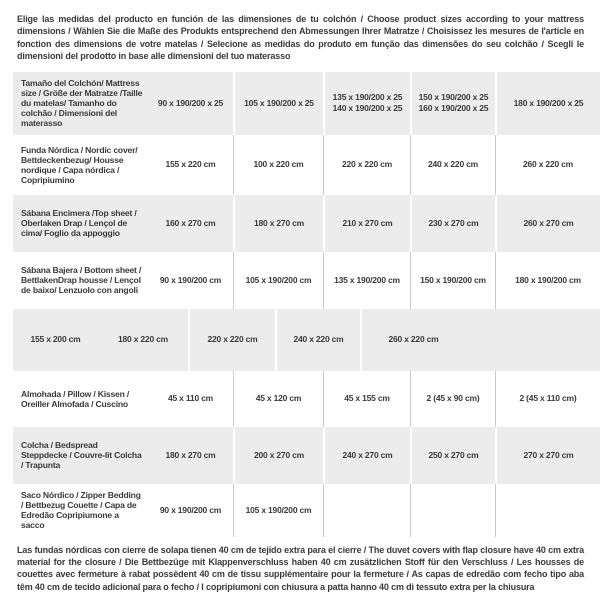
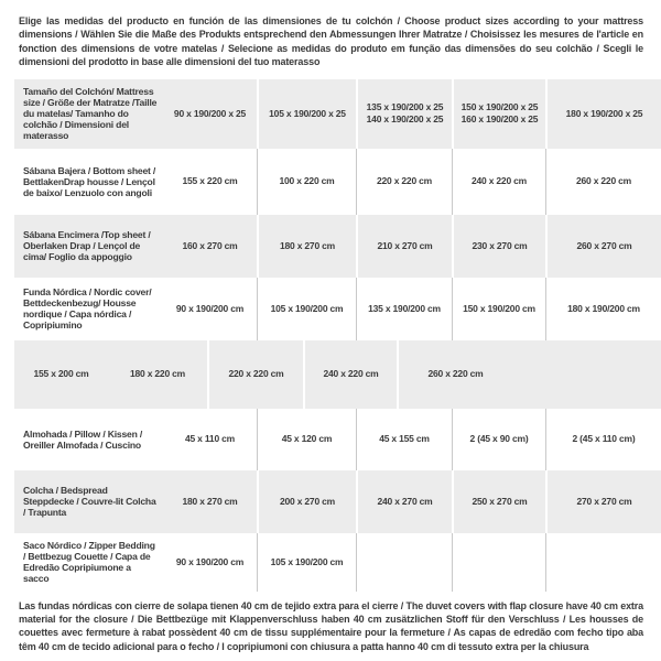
  Elige las medidas del producto en función de las dimensiones de tu colchón / Choose product sizes according to your mattress dimensions / Wählen Sie die Maße des Produkts entsprechend den Abmessungen Ihrer Matratze / Choisissez les mesures de l'article en fonction des dimensions de votre matelas / Selecione as medidas do produto em função das dimensões do seu colchão / Scegli le dimensioni del prodotto in base alle dimensioni del tuo materasso
  Tamaño del Colchón/ Mattress size / Größe der Matratze /Taille du matelas/ Tamanho do colchão / Dimensioni del materasso
  90 x 190/200 x 25
  105 x 190/200 x 25
  135 x 190/200 x 25
  140 x 190/200 x 25
  150 x 190/200 x 25
  160 x 190/200 x 25
  180 x 190/200 x 25
- Funda Nórdica / Nordic cover/ Bettdeckenbezug/ Housse nordique / Capa nórdica / Copripiumino
+ Sábana Bajera / Bottom sheet / BettlakenDrap housse / Lençol de baixo/ Lenzuolo con angoli
  155 x 220 cm
  100 x 220 cm
  220 x 220 cm
  240 x 220 cm
  260 x 220 cm
  Sábana Encimera /Top sheet / Oberlaken Drap / Lençol de cima/ Foglio da appoggio
  160 x 270 cm
  180 x 270 cm
  210 x 270 cm
  230 x 270 cm
  260 x 270 cm
- Sábana Bajera / Bottom sheet / BettlakenDrap housse / Lençol de baixo/ Lenzuolo con angoli
+ Funda Nórdica / Nordic cover/ Bettdeckenbezug/ Housse nordique / Capa nórdica / Copripiumino
  90 x 190/200 cm
  105 x 190/200 cm
  135 x 190/200 cm
  150 x 190/200 cm
  180 x 190/200 cm
  155 x 200 cm
  180 x 220 cm
  220 x 220 cm
  240 x 220 cm
  260 x 220 cm
  Almohada / Pillow / Kissen / Oreiller Almofada / Cuscino
  45 x 110 cm
  45 x 120 cm
  45 x 155 cm
  2 (45 x 90 cm)
  2 (45 x 110 cm)
  Colcha / Bedspread Steppdecke / Couvre-lit Colcha / Trapunta
  180 x 270 cm
  200 x 270 cm
  240 x 270 cm
  250 x 270 cm
  270 x 270 cm
  Saco Nórdico / Zipper Bedding / Bettbezug Couette / Capa de Edredão Copripiumone a sacco
  90 x 190/200 cm
  105 x 190/200 cm
  Las fundas nórdicas con cierre de solapa tienen 40 cm de tejido extra para el cierre / The duvet covers with flap closure have 40 cm extra material for the closure / Die Bettbezüge mit Klappenverschluss haben 40 cm zusätzlichen Stoff für den Verschluss / Les housses de couettes avec fermeture à rabat possèdent 40 cm de tissu supplémentaire pour la fermeture / As capas de edredão com fecho tipo aba têm 40 cm de tecido adicional para o fecho / I copripiumoni con chiusura a patta hanno 40 cm di tessuto extra per la chiusura
